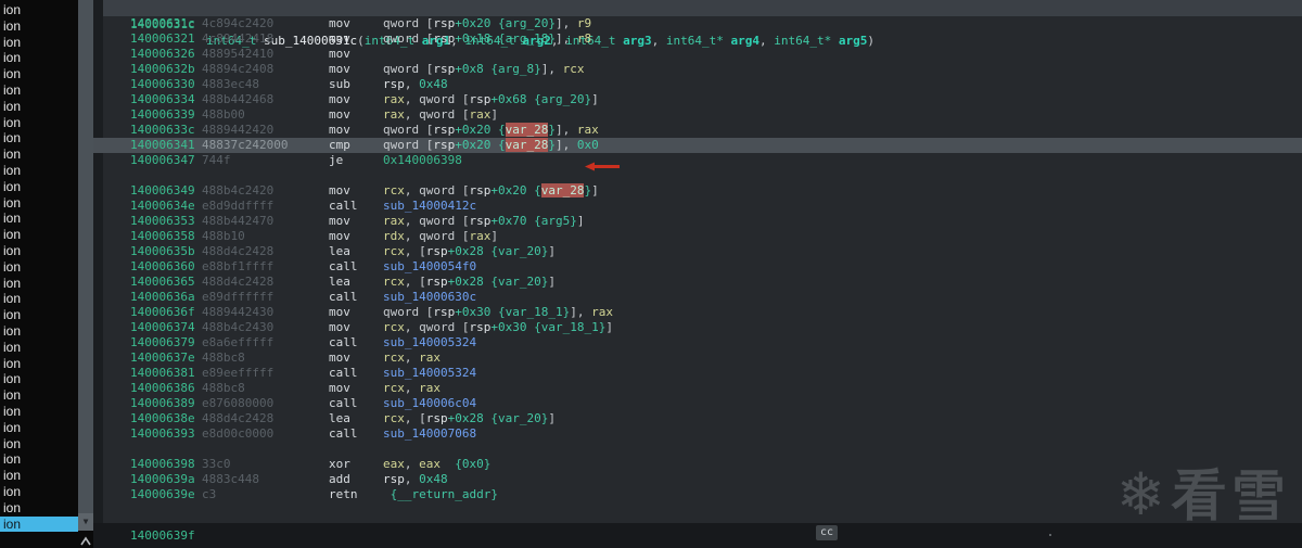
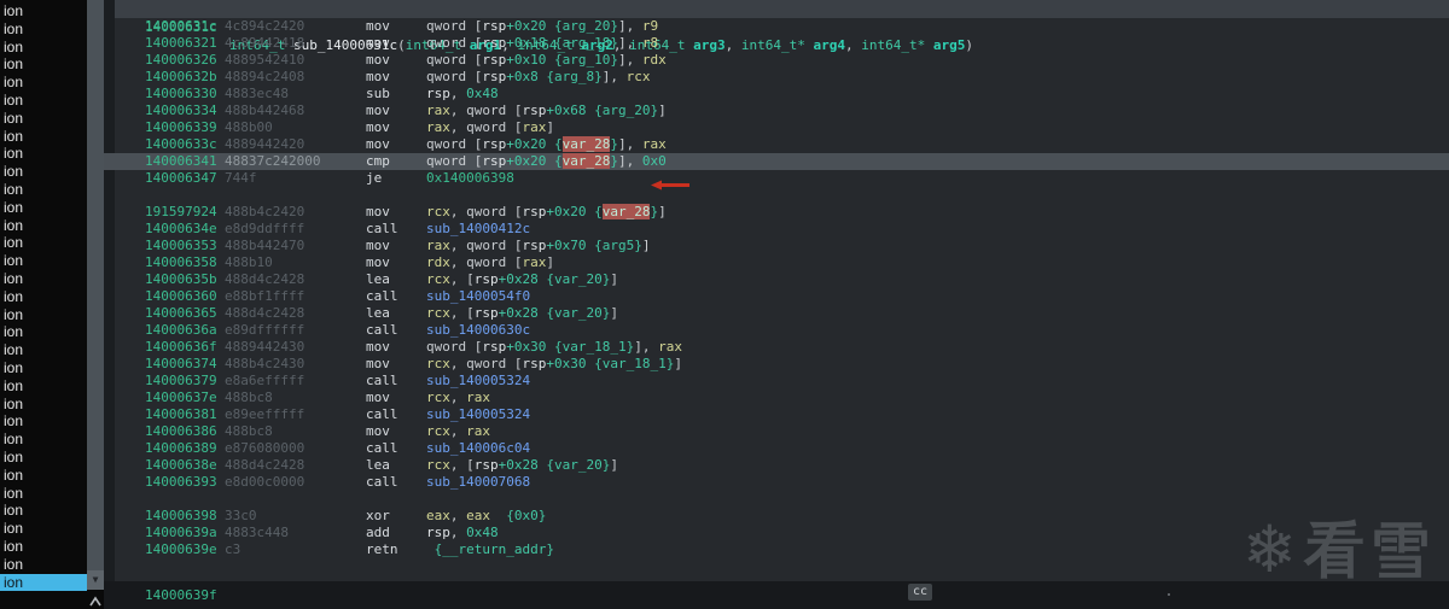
  ion
  ion
  ion
  ion
  ion
  ion
  ion
  ion
  ion
  ion
  ion
  ion
  ion
  ion
  ion
  ion
  ion
  ion
  ion
  ion
  ion
  ion
  ion
  ion
  ion
  ion
  ion
  ion
  ion
  ion
  ion
  ion
  ion
  ▼
  14000631c
  int64_t sub_14000631c(int64_t arg1, int64_t arg2, int64_t arg3, int64_t* arg4, int64_t* arg5)
  4c894c2420
  mov
  qword [rsp+0x20 {arg_20}], r9
  140006321
  4c89442418
  mov
  qword [rsp+0x18 {arg_18}], r8
  140006326
  4889542410
  mov
+ qword [rsp+0x10 {arg_10}], rdx
  14000632b
  48894c2408
  mov
  qword [rsp+0x8 {arg_8}], rcx
  140006330
  4883ec48
  sub
  rsp, 0x48
  140006334
  488b442468
  mov
  rax, qword [rsp+0x68 {arg_20}]
  140006339
  488b00
  mov
  rax, qword [rax]
  14000633c
  4889442420
  mov
  qword [rsp+0x20 {var_28}], rax
  140006341
  48837c242000
  cmp
  qword [rsp+0x20 {var_28}], 0x0
  140006347
  744f
  je
  0x140006398
- 140006349
+ 191597924
  488b4c2420
  mov
  rcx, qword [rsp+0x20 {var_28}]
  14000634e
  e8d9ddffff
  call
  sub_14000412c
  140006353
  488b442470
  mov
  rax, qword [rsp+0x70 {arg5}]
  140006358
  488b10
  mov
  rdx, qword [rax]
  14000635b
  488d4c2428
  lea
  rcx, [rsp+0x28 {var_20}]
  140006360
  e88bf1ffff
  call
  sub_1400054f0
  140006365
  488d4c2428
  lea
  rcx, [rsp+0x28 {var_20}]
  14000636a
  e89dffffff
  call
  sub_14000630c
  14000636f
  4889442430
  mov
  qword [rsp+0x30 {var_18_1}], rax
  140006374
  488b4c2430
  mov
  rcx, qword [rsp+0x30 {var_18_1}]
  140006379
  e8a6efffff
  call
  sub_140005324
  14000637e
  488bc8
  mov
  rcx, rax
  140006381
  e89eefffff
  call
  sub_140005324
  140006386
  488bc8
  mov
  rcx, rax
  140006389
  e876080000
  call
  sub_140006c04
  14000638e
  488d4c2428
  lea
  rcx, [rsp+0x28 {var_20}]
  140006393
  e8d00c0000
  call
  sub_140007068
  140006398
  33c0
  xor
  eax, eax {0x0}
  14000639a
  4883c448
  add
  rsp, 0x48
  14000639e
  c3
  retn
  {__return_addr}
  14000639f
  cc
  ❄
  看雪
